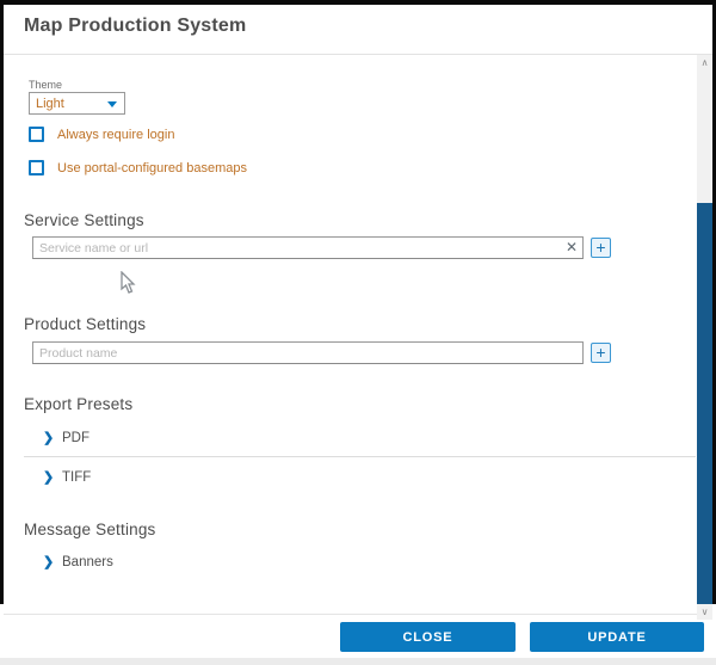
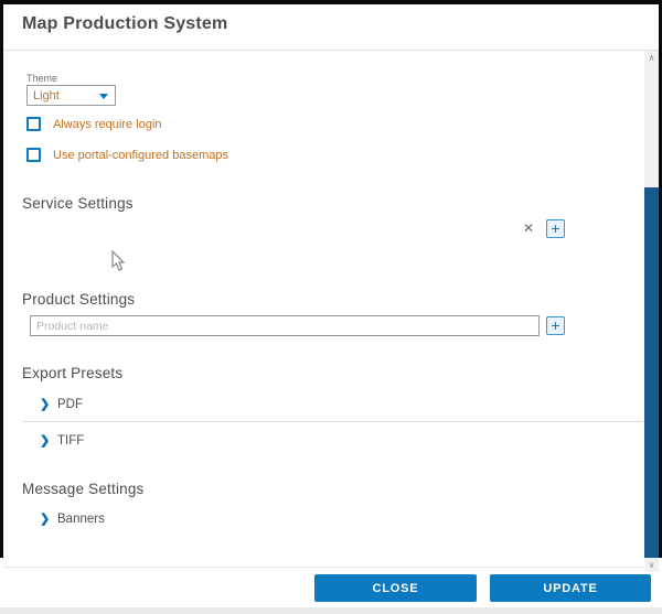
  Map Production System
  Theme
  Light
  Always require login
  Use portal-configured basemaps
  Service Settings
- Service name or url
  ✕
  +
  Product Settings
  Product name
  +
  Export Presets
  ❯
  PDF
  ❯
  TIFF
  Message Settings
  ❯
  Banners
  CLOSE
  UPDATE
  ∧
  ∨
